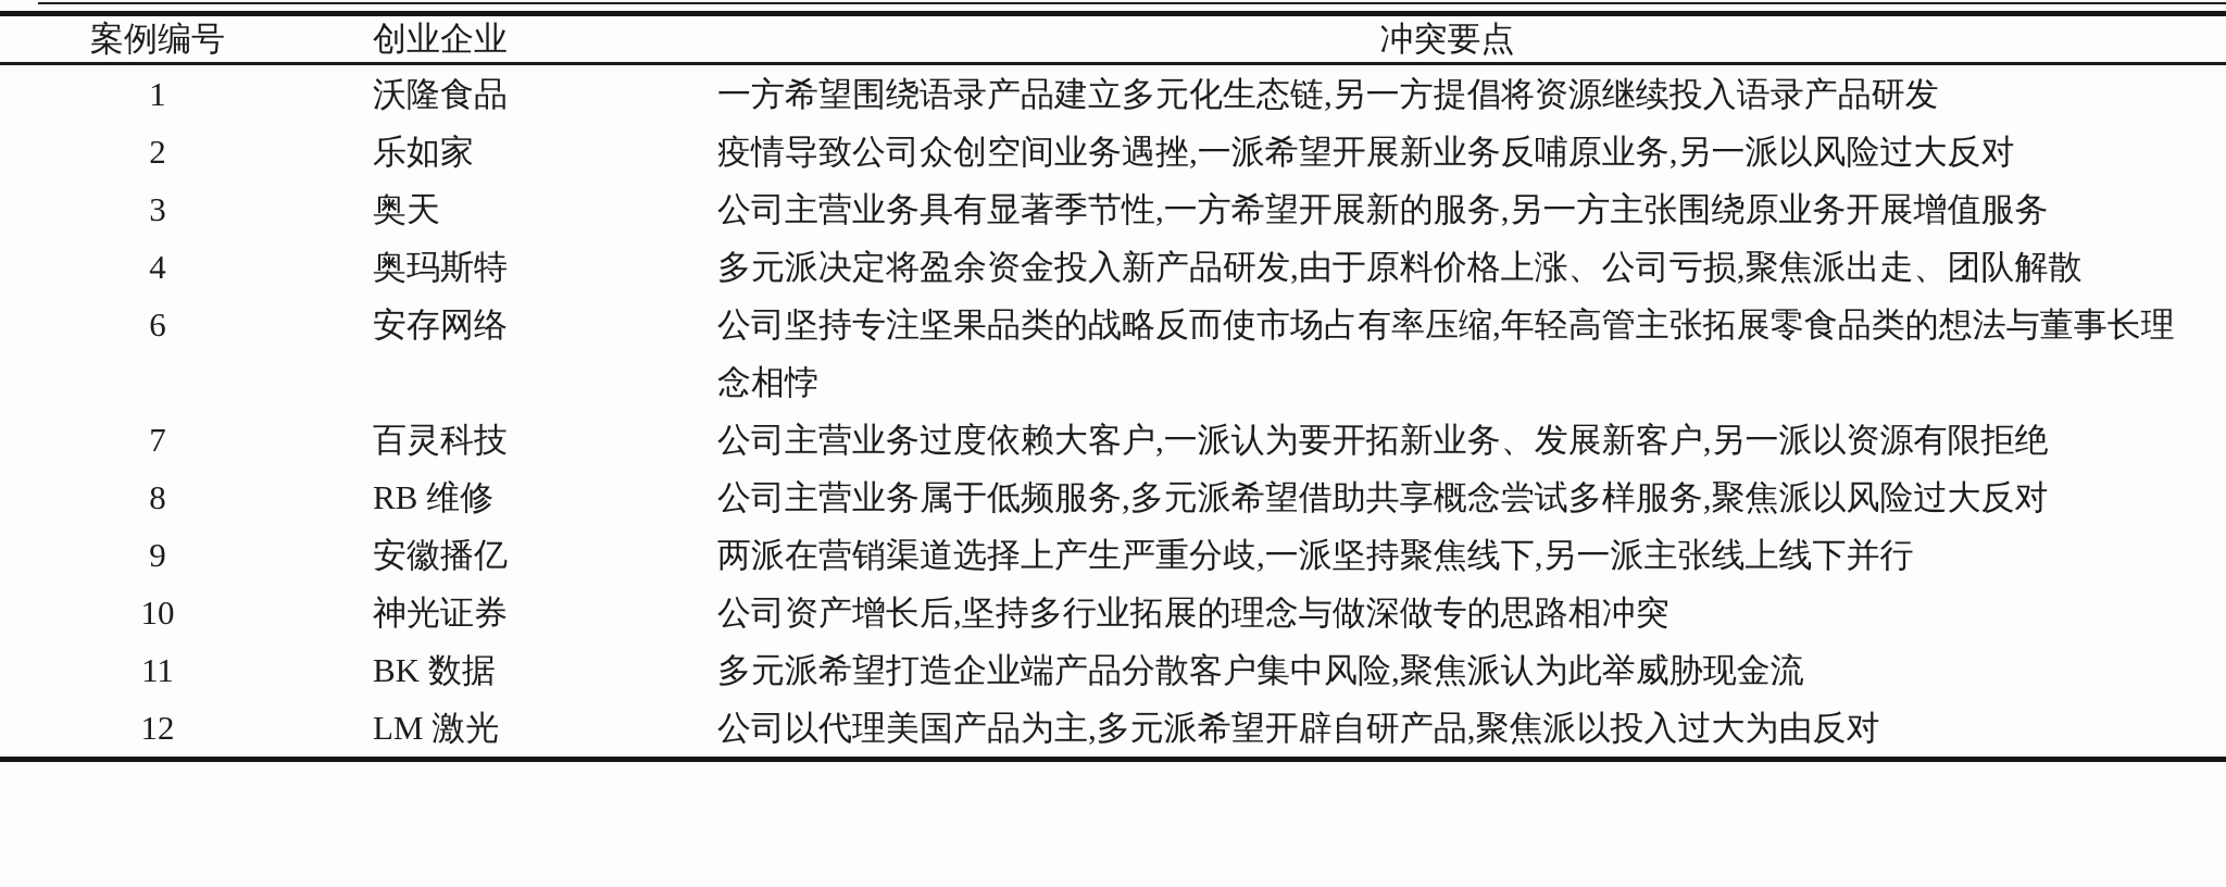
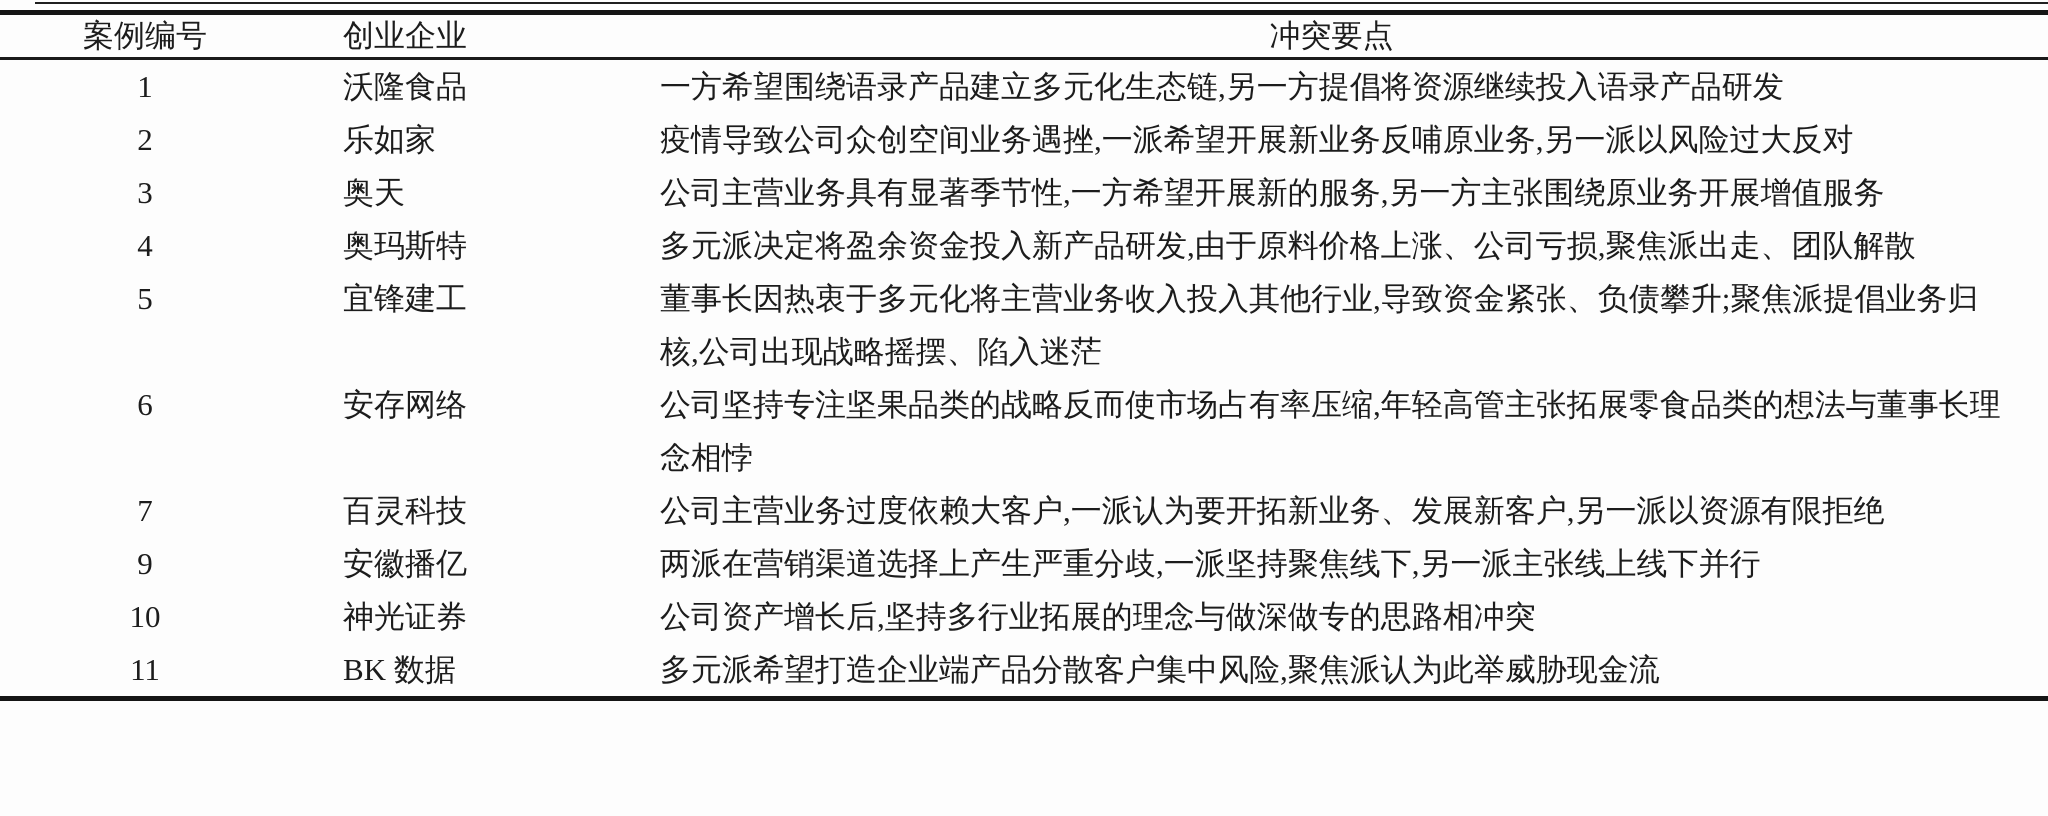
  案例编号	创业企业	冲突要点
  1	沃隆食品	一方希望围绕语录产品建立多元化生态链,另一方提倡将资源继续投入语录产品研发
  2	乐如家	疫情导致公司众创空间业务遇挫,一派希望开展新业务反哺原业务,另一派以风险过大反对
  3	奥天	公司主营业务具有显著季节性,一方希望开展新的服务,另一方主张围绕原业务开展增值服务
  4	奥玛斯特	多元派决定将盈余资金投入新产品研发,由于原料价格上涨、公司亏损,聚焦派出走、团队解散
+ 5	宜锋建工	董事长因热衷于多元化将主营业务收入投入其他行业,导致资金紧张、负债攀升;聚焦派提倡业务归核,公司出现战略摇摆、陷入迷茫
  6	安存网络	公司坚持专注坚果品类的战略反而使市场占有率压缩,年轻高管主张拓展零食品类的想法与董事长理念相悖
  7	百灵科技	公司主营业务过度依赖大客户,一派认为要开拓新业务、发展新客户,另一派以资源有限拒绝
- 8	RB 维修	公司主营业务属于低频服务,多元派希望借助共享概念尝试多样服务,聚焦派以风险过大反对
  9	安徽播亿	两派在营销渠道选择上产生严重分歧,一派坚持聚焦线下,另一派主张线上线下并行
  10	神光证券	公司资产增长后,坚持多行业拓展的理念与做深做专的思路相冲突
  11	BK 数据	多元派希望打造企业端产品分散客户集中风险,聚焦派认为此举威胁现金流
- 12	LM 激光	公司以代理美国产品为主,多元派希望开辟自研产品,聚焦派以投入过大为由反对
